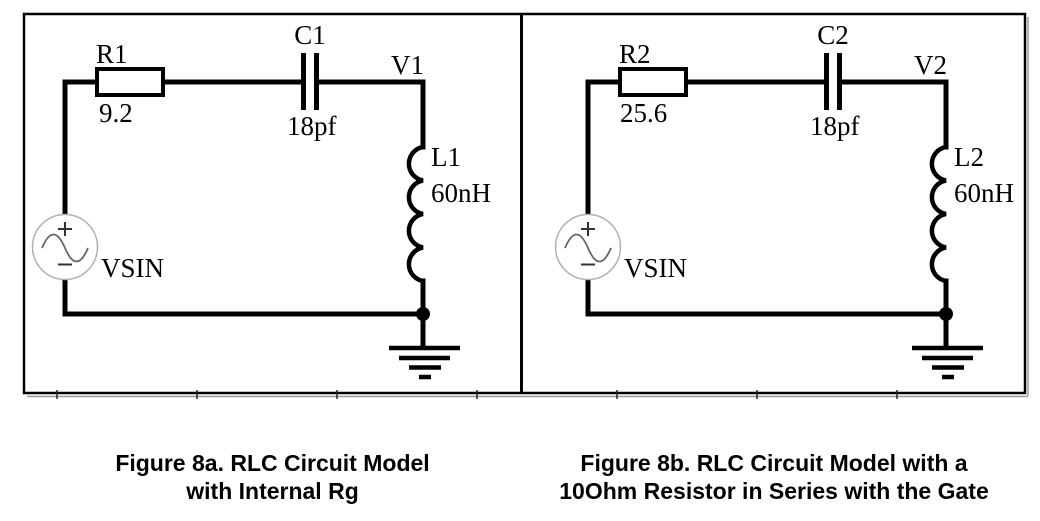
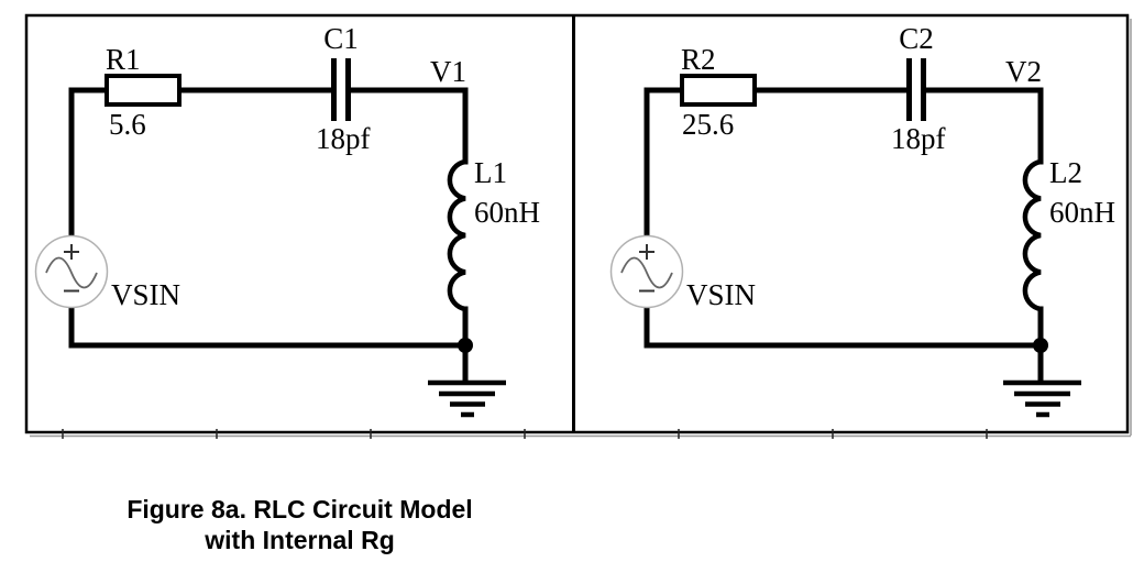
  R1
- 9.2
+ 5.6
  C1
  18pf
  V1
  L1
  60nH
  VSIN
  R2
  25.6
  C2
  18pf
  V2
  L2
  60nH
  VSIN
  Figure 8a. RLC Circuit Model
  with Internal Rg
- Figure 8b. RLC Circuit Model with a
- 10Ohm Resistor in Series with the Gate
